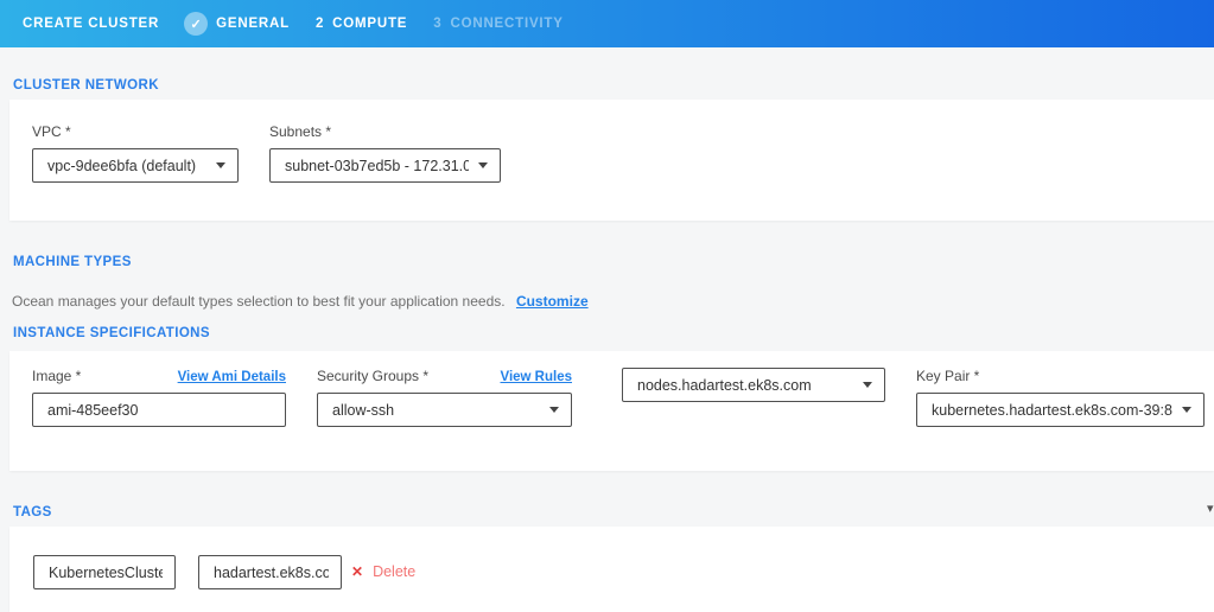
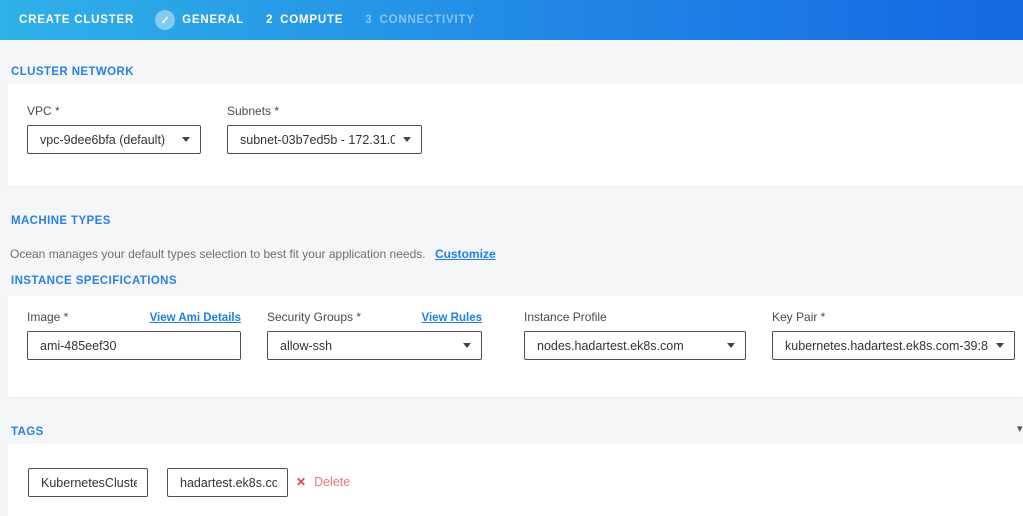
  CREATE CLUSTER
  ✓
  GENERAL
  2
  COMPUTE
  3
  CONNECTIVITY
  CLUSTER NETWORK
  VPC *
  vpc-9dee6bfa (default)
  Subnets *
  subnet-03b7ed5b - 172.31.0
  MACHINE TYPES
  Ocean manages your default types selection to best fit your application needs. Customize
  INSTANCE SPECIFICATIONS
  Image *
  View Ami Details
  ami-485eef30
  Security Groups *
  View Rules
  allow-ssh
+ Instance Profile
  nodes.hadartest.ek8s.com
  Key Pair *
  kubernetes.hadartest.ek8s.com-39:8
  TAGS
  ▾
  KubernetesCluste
  hadartest.ek8s.co
  ✕
  Delete
